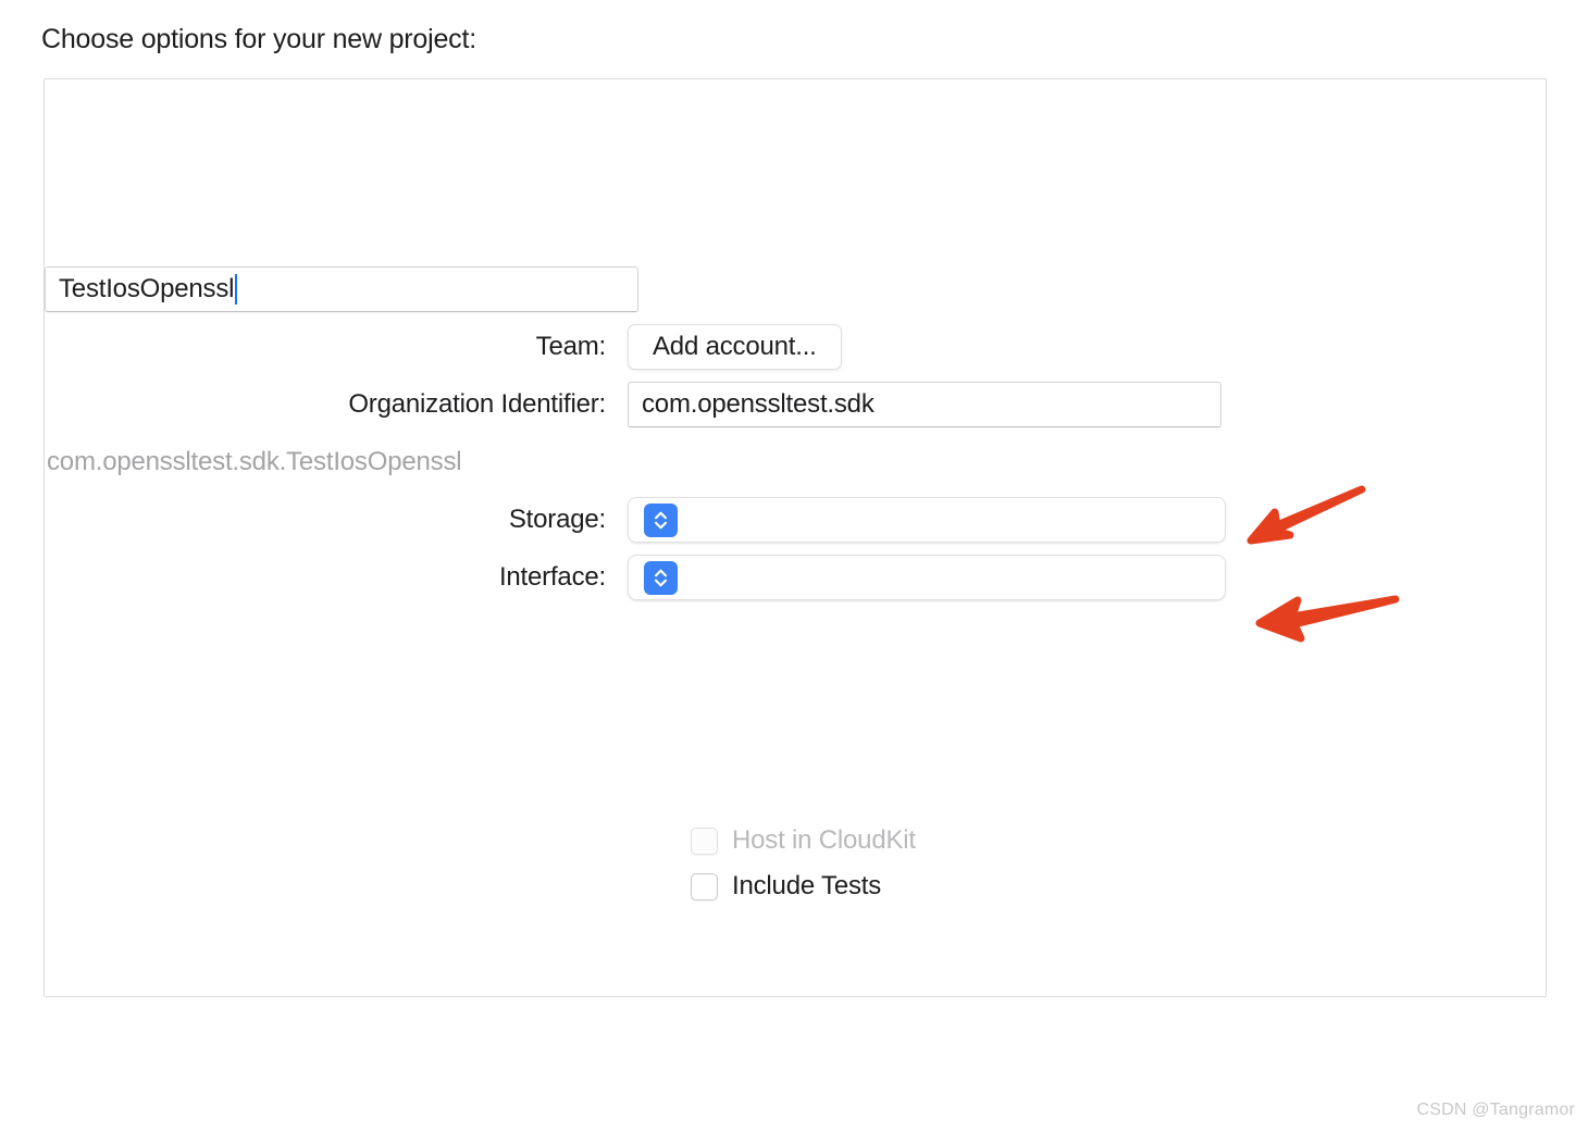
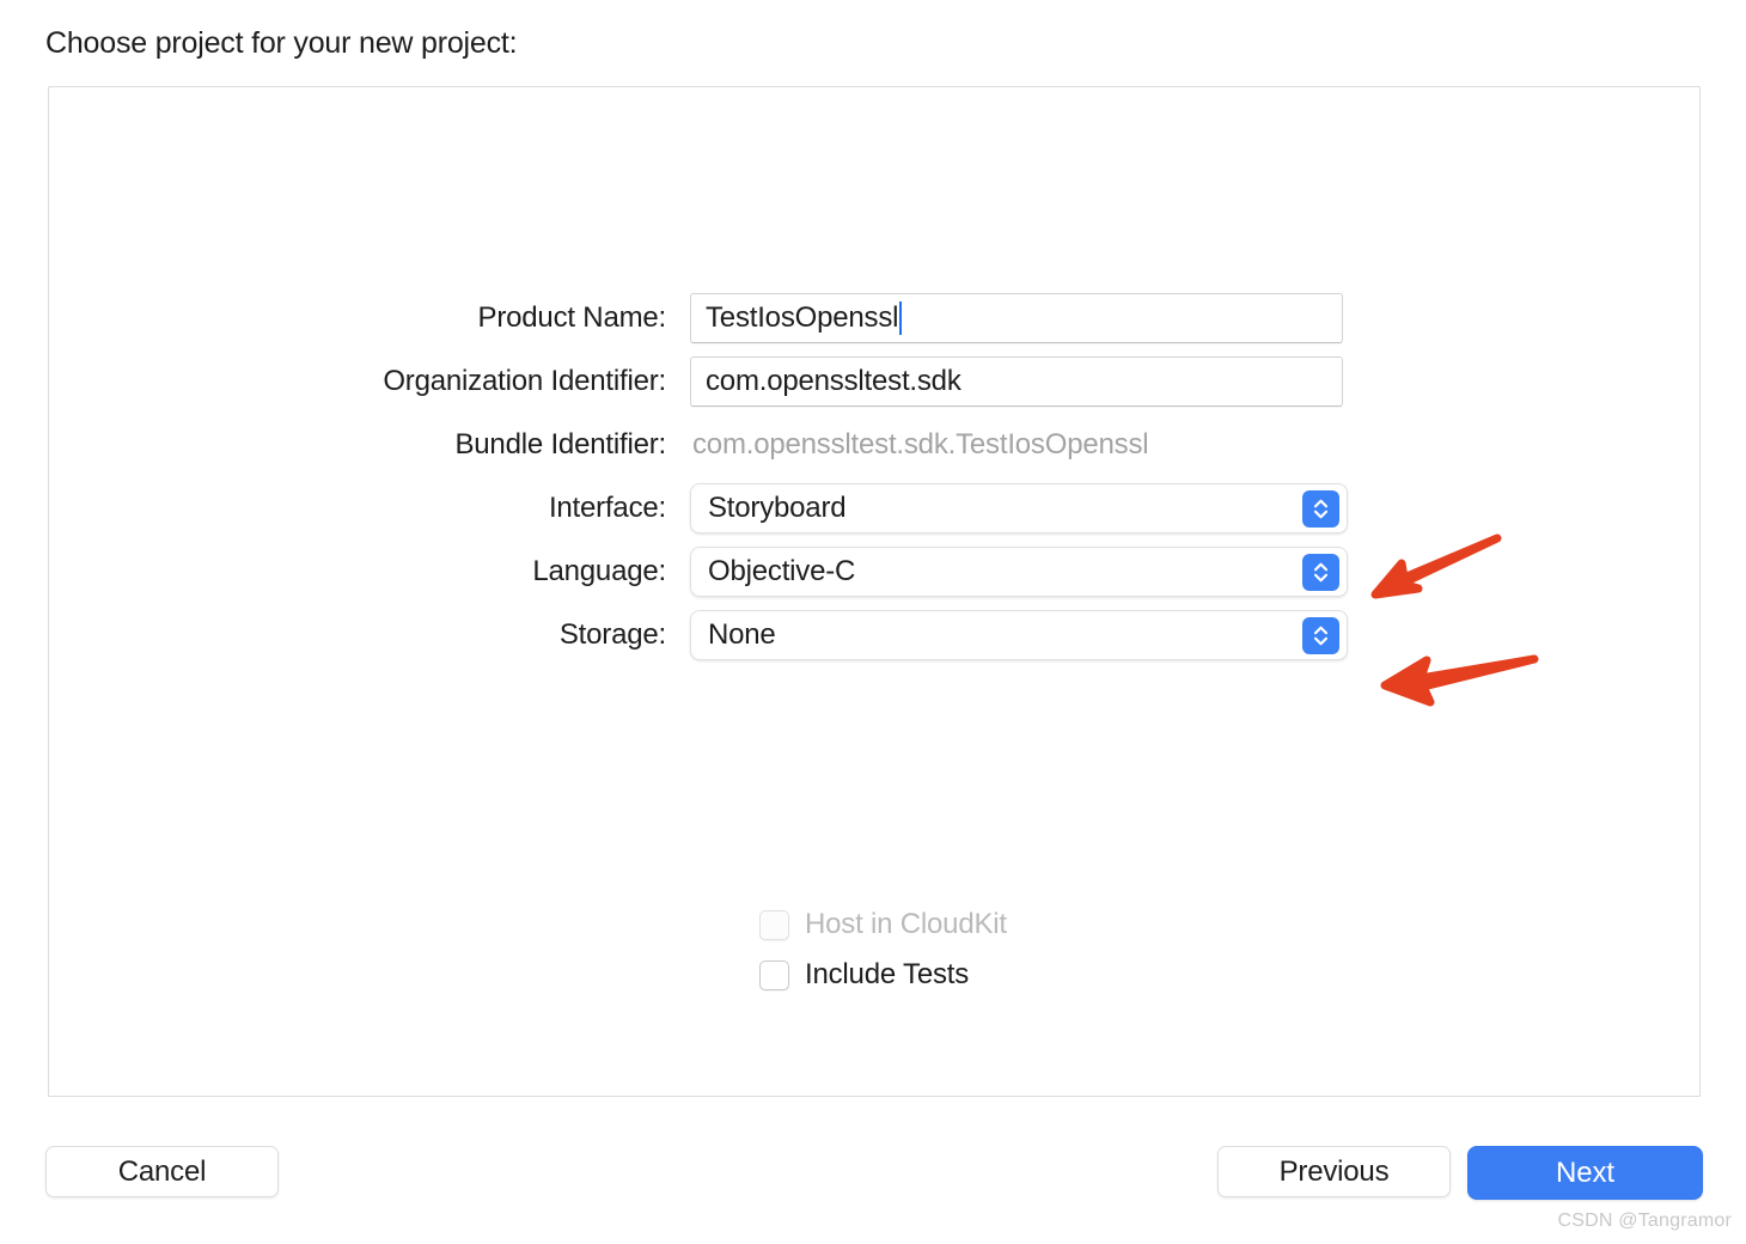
- Choose options for your new project:
+ Choose project for your new project:
+ Product Name:
  TestIosOpenssl
- Team:
- Add account...
  Organization Identifier:
  com.openssltest.sdk
+ Bundle Identifier:
  com.openssltest.sdk.TestIosOpenssl
- Storage:
+ Interface:
+ Storyboard
+ Language:
+ Objective-C
- Interface:
+ Storage:
+ None
  Host in CloudKit
  Include Tests
+ Cancel
+ Previous
+ Next
  CSDN @Tangramor
